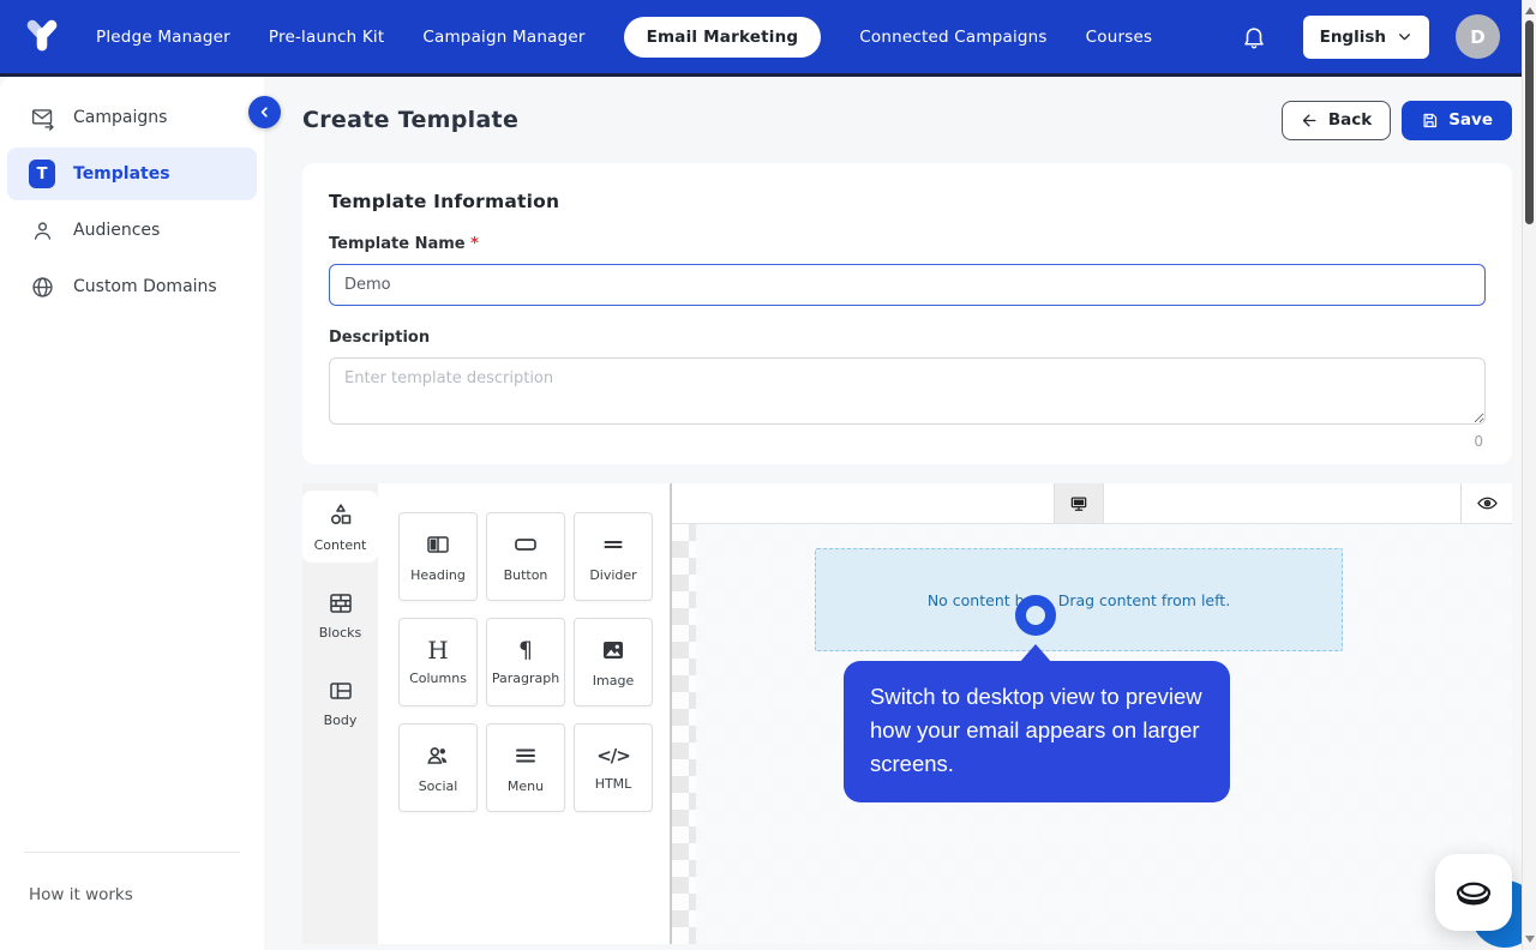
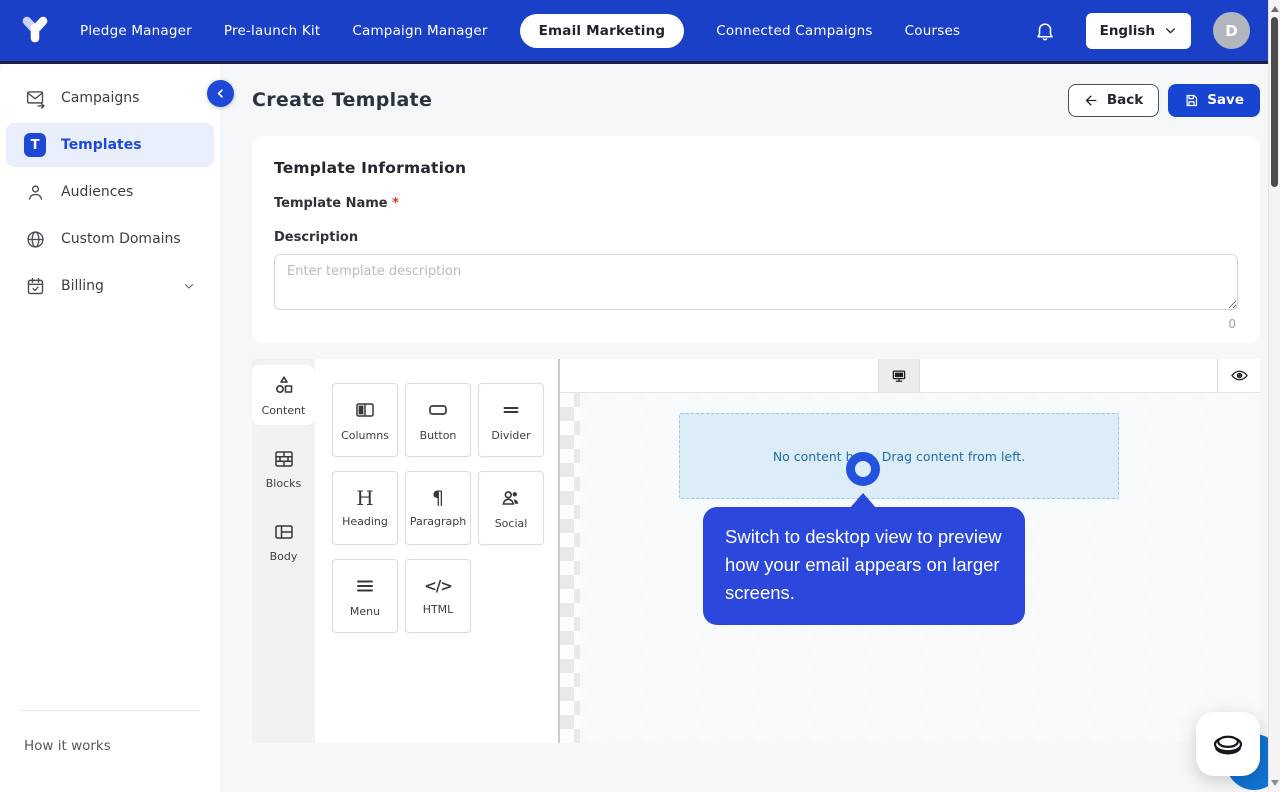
  Pledge Manager
  Pre-launch Kit
  Campaign Manager
  Email Marketing
  Connected Campaigns
  Courses
  English
  D
  Campaigns
  T
  Templates
  Audiences
  Custom Domains
+ Billing
  How it works
  Create Template
  Back
  Save
  Template Information
  Template Name *
- Demo
  Description
  Enter template description
  0
  Content
  Blocks
  Body
- Heading
+ Columns
  Button
  Divider
  H
- Columns
+ Heading
  ¶
  Paragraph
- Image
  Social
  Menu
  </>
  HTML
  No content here. Drag content from left.
  Switch to desktop view to preview how your email appears on larger screens.
